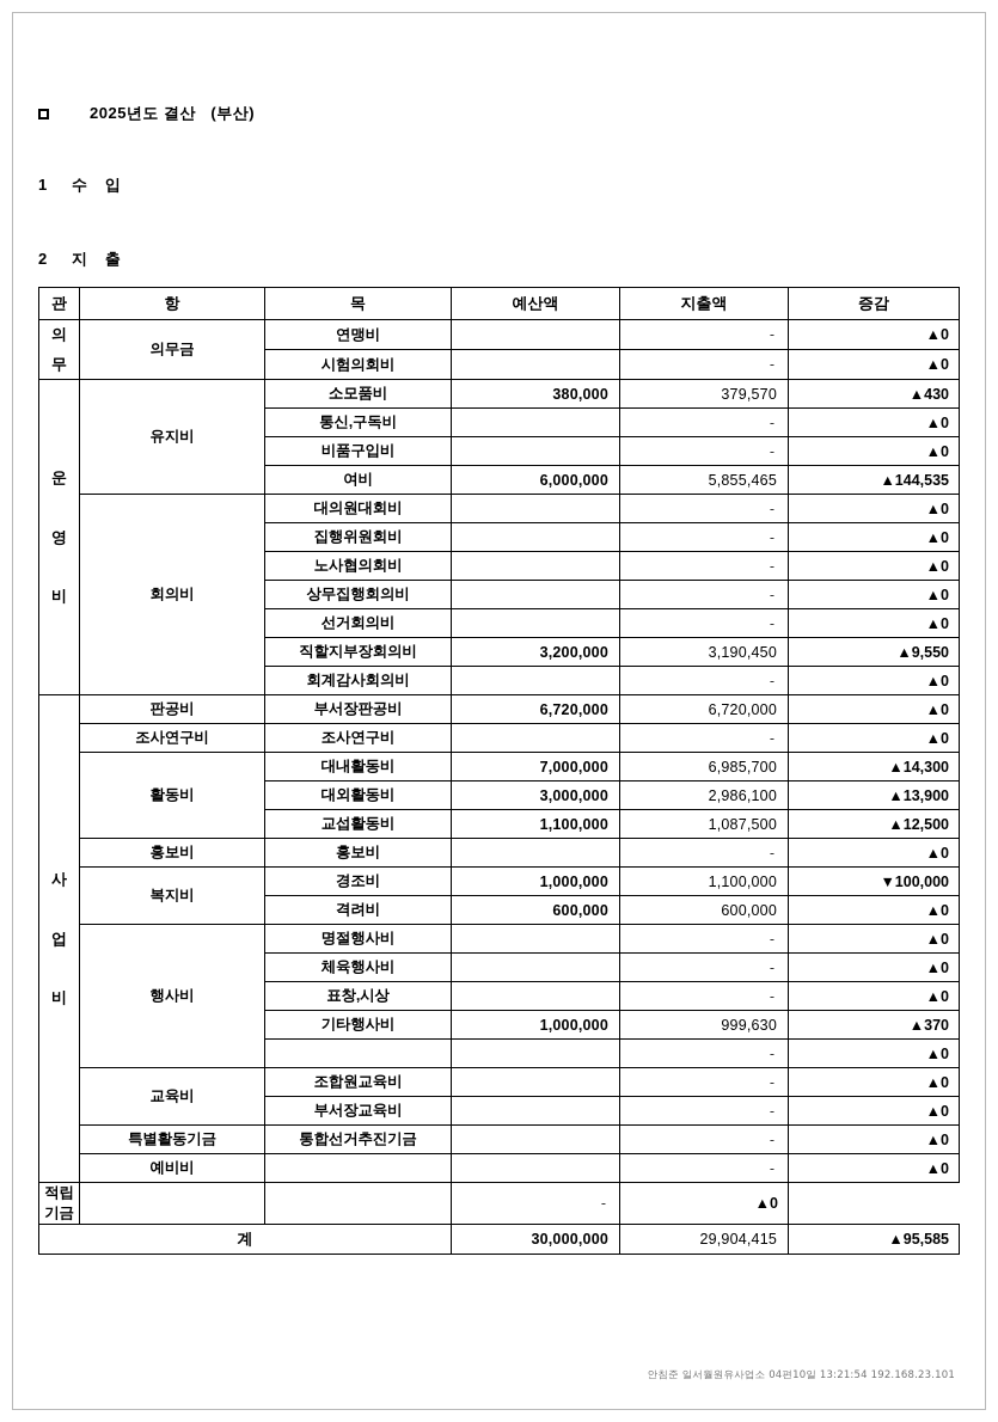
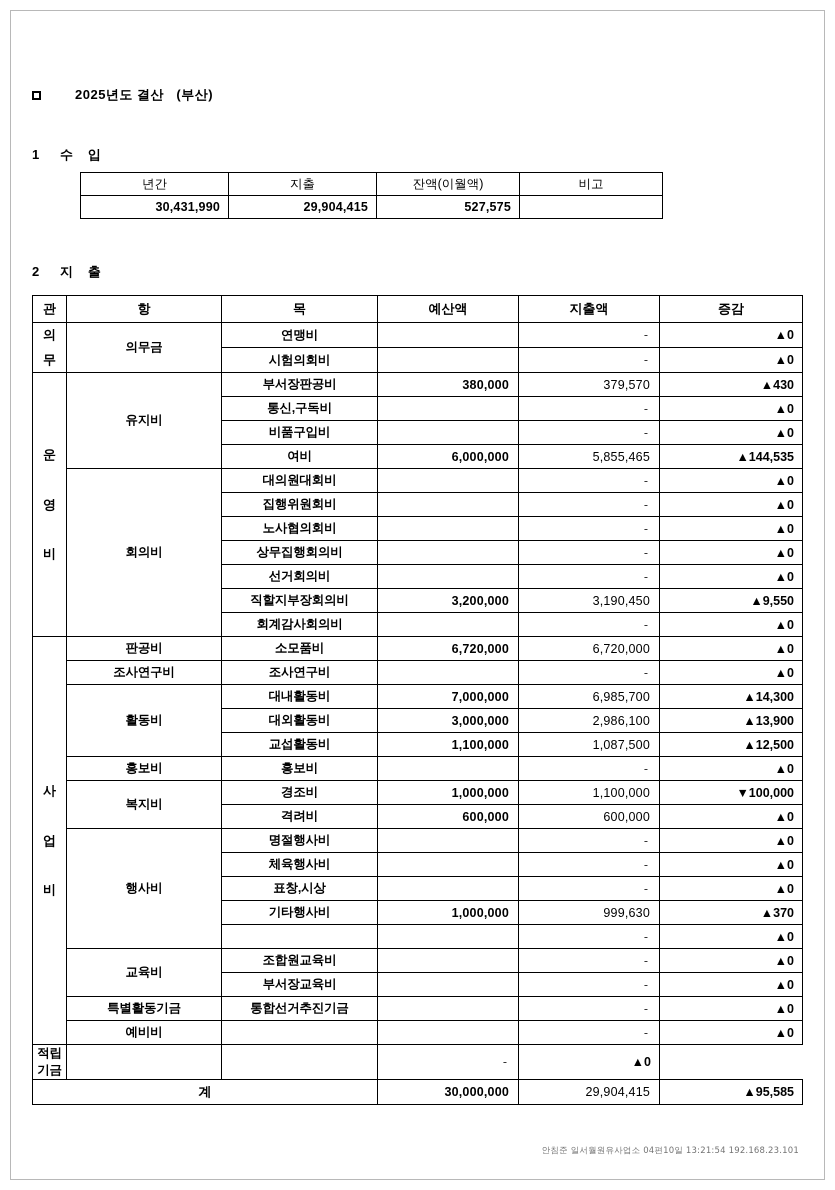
  2025년도 결산 (부산)
  1
  수 입
+ 년간	지출	잔액(이월액)	비고
+ 30,431,990	29,904,415	527,575
  2
  지 출
  관	항	목	예산액	지출액	증감
  의 무	의무금	연맹비		-	▲0
  시험의회비		-	▲0
- 운 영 비	유지비	소모품비	380,000	379,570	▲430
+ 운 영 비	유지비	부서장판공비	380,000	379,570	▲430
  통신,구독비		-	▲0
  비품구입비		-	▲0
  여비	6,000,000	5,855,465	▲144,535
  회의비	대의원대회비		-	▲0
  집행위원회비		-	▲0
  노사협의회비		-	▲0
  상무집행회의비		-	▲0
  선거회의비		-	▲0
  직할지부장회의비	3,200,000	3,190,450	▲9,550
  회계감사회의비		-	▲0
- 사 업 비	판공비	부서장판공비	6,720,000	6,720,000	▲0
+ 사 업 비	판공비	소모품비	6,720,000	6,720,000	▲0
  조사연구비	조사연구비		-	▲0
  활동비	대내활동비	7,000,000	6,985,700	▲14,300
  대외활동비	3,000,000	2,986,100	▲13,900
  교섭활동비	1,100,000	1,087,500	▲12,500
  홍보비	홍보비		-	▲0
  복지비	경조비	1,000,000	1,100,000	▼100,000
  격려비	600,000	600,000	▲0
  행사비	명절행사비		-	▲0
  체육행사비		-	▲0
  표창,시상		-	▲0
  기타행사비	1,000,000	999,630	▲370
  		-	▲0
  교육비	조합원교육비		-	▲0
  부서장교육비		-	▲0
  특별활동기금	통합선거추진기금		-	▲0
  예비비			-	▲0
  적립기금			-	▲0
  계	30,000,000	29,904,415	▲95,585
  안침준 일서월원유사업소 04편10일 13:21:54 192.168.23.101
